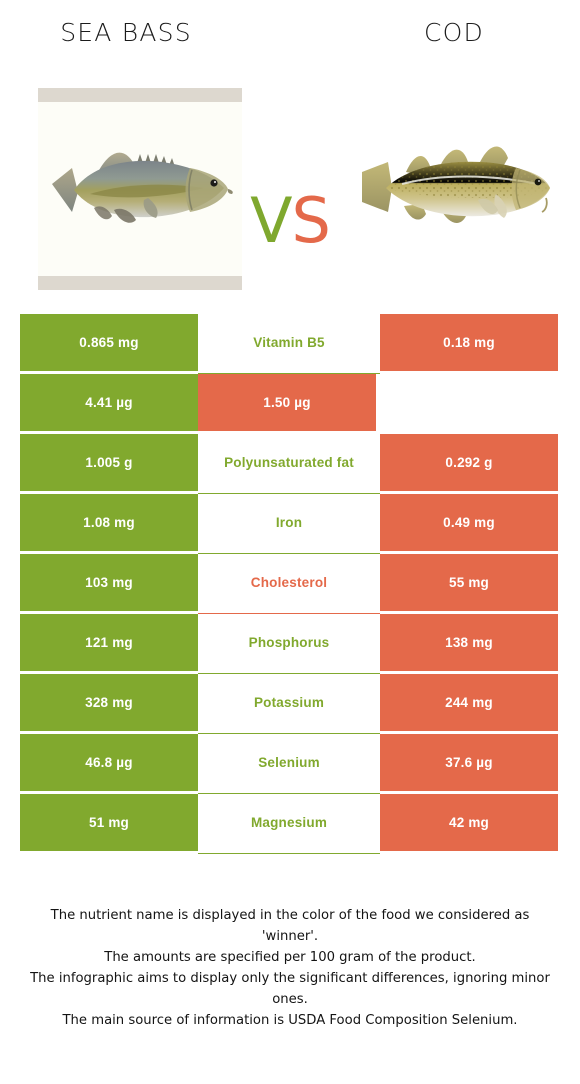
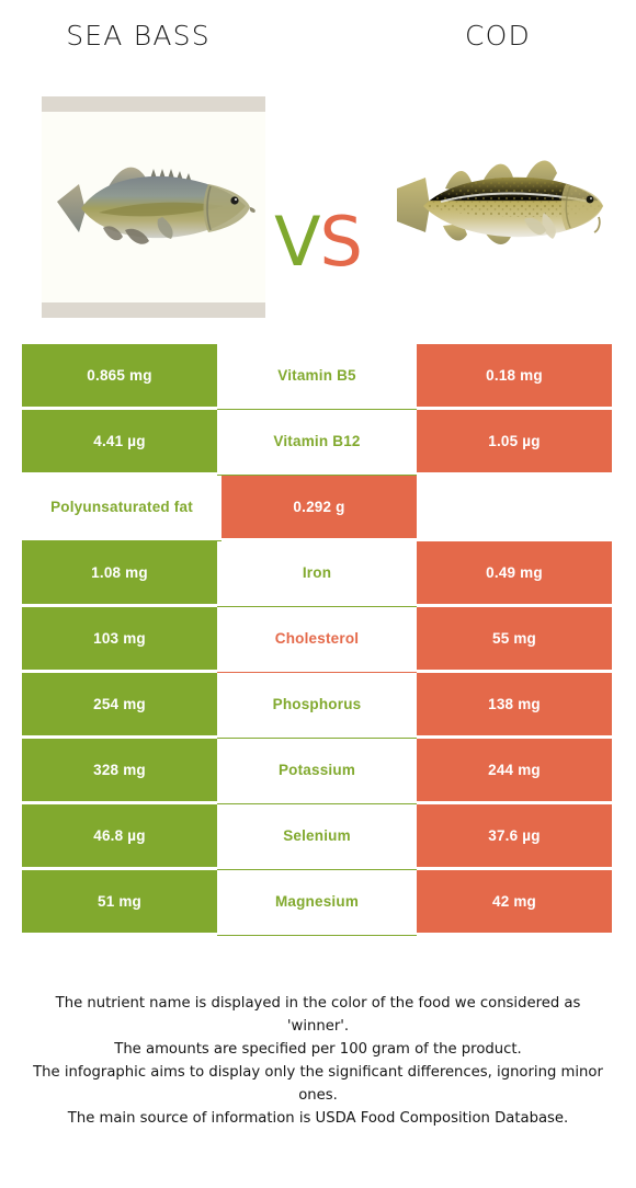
  SEA BASS
  COD
  VS
  0.865 mg
  Vitamin B5
  0.18 mg
  4.41 µg
+ Vitamin B12
- 1.50 µg
+ 1.05 µg
- 1.005 g
  Polyunsaturated fat
  0.292 g
  1.08 mg
  Iron
  0.49 mg
  103 mg
  Cholesterol
  55 mg
- 121 mg
+ 254 mg
  Phosphorus
  138 mg
  328 mg
  Potassium
  244 mg
  46.8 µg
  Selenium
  37.6 µg
  51 mg
  Magnesium
  42 mg
  The nutrient name is displayed in the color of the food we considered as
  'winner'.
  The amounts are specified per 100 gram of the product.
  The infographic aims to display only the significant differences, ignoring minor
  ones.
- The main source of information is USDA Food Composition Selenium.
+ The main source of information is USDA Food Composition Database.
